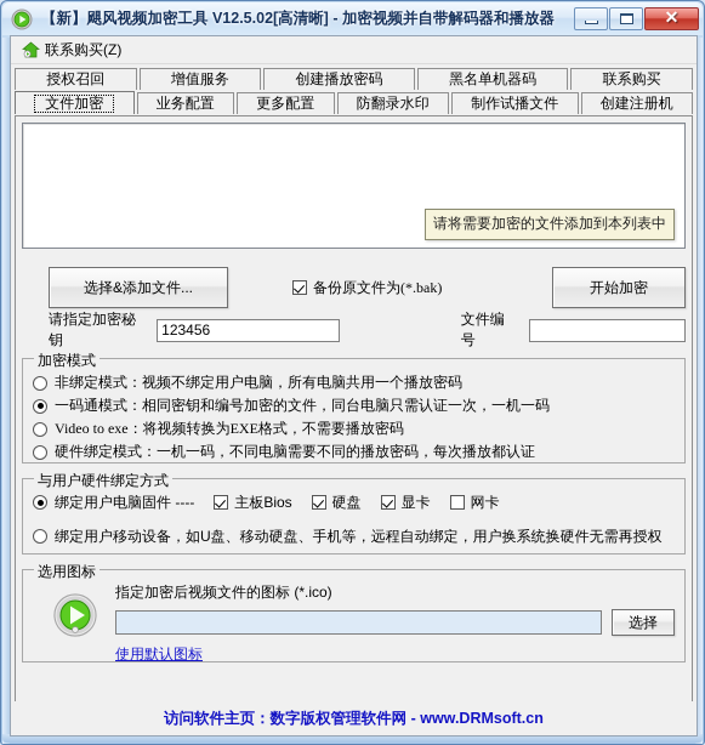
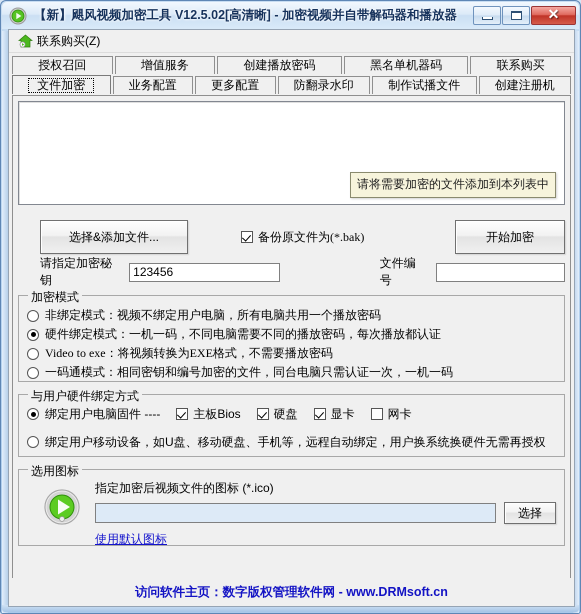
  【新】飓风视频加密工具 V12.5.02[高清晰] - 加密视频并自带解码器和播放器
  ✕
  联系购买(Z)
  授权召回
  增值服务
  创建播放密码
  黑名单机器码
  联系购买
  文件加密
  业务配置
  更多配置
  防翻录水印
  制作试播文件
  创建注册机
  请将需要加密的文件添加到本列表中
  选择&添加文件...
  备份原文件为(*.bak)
  开始加密
  请指定加密秘钥
  123456
  文件编号
  加密模式
  非绑定模式：视频不绑定用户电脑，所有电脑共用一个播放密码
- 一码通模式：相同密钥和编号加密的文件，同台电脑只需认证一次，一机一码
+ 硬件绑定模式：一机一码，不同电脑需要不同的播放密码，每次播放都认证
  Video to exe：将视频转换为EXE格式，不需要播放密码
- 硬件绑定模式：一机一码，不同电脑需要不同的播放密码，每次播放都认证
+ 一码通模式：相同密钥和编号加密的文件，同台电脑只需认证一次，一机一码
  与用户硬件绑定方式
  绑定用户电脑固件 ----
  主板Bios
  硬盘
  显卡
  网卡
  绑定用户移动设备，如U盘、移动硬盘、手机等，远程自动绑定，用户换系统换硬件无需再授权
  选用图标
  指定加密后视频文件的图标 (*.ico)
  选择
  使用默认图标
  访问软件主页：数字版权管理软件网 - www.DRMsoft.cn
